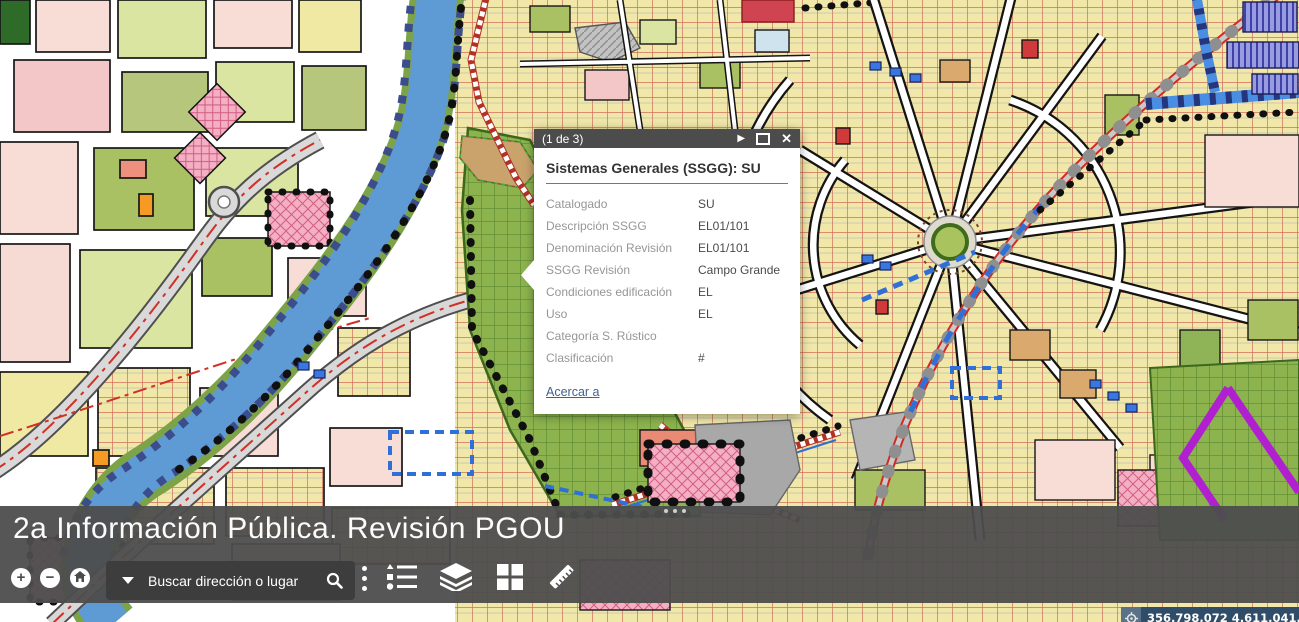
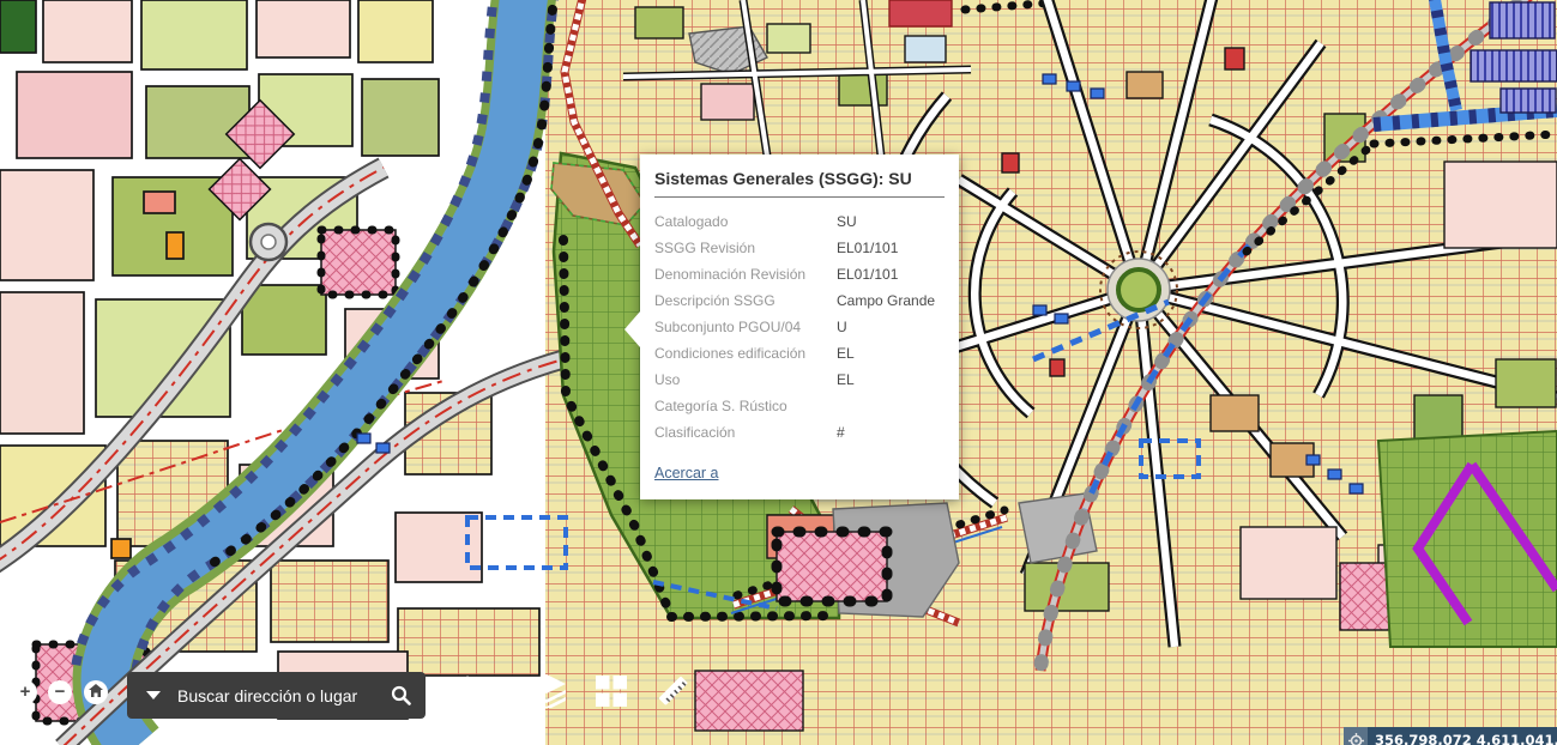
- (1 de 3)
- ▶
- ✕
  Sistemas Generales (SSGG): SU
  Catalogado
  SU
- Descripción SSGG
+ SSGG Revisión
  EL01/101
  Denominación Revisión
  EL01/101
- SSGG Revisión
+ Descripción SSGG
  Campo Grande
+ Subconjunto PGOU/04
+ U
  Condiciones edificación
  EL
  Uso
  EL
  Categoría S. Rústico
  Clasificación
  #
  Acercar a
- 2a Información Pública. Revisión PGOU
  +
  −
  Buscar dirección o lugar
  356.798,072 4.611.041
